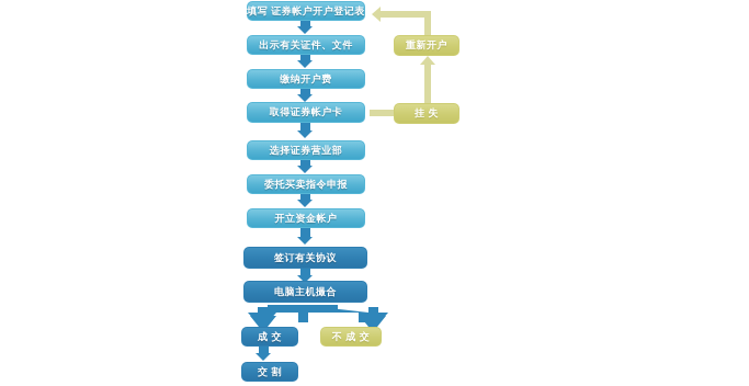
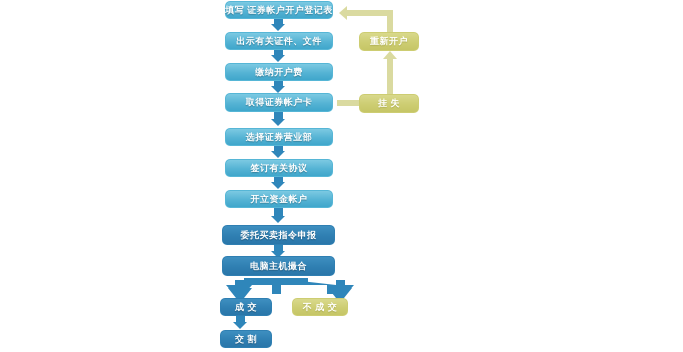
  填写 证券帐户开户登记表
  出示有关证件、文件
  缴纳开户费
  取得证券帐户卡
  选择证券营业部
- 委托买卖指令申报
+ 签订有关协议
  开立资金帐户
- 签订有关协议
+ 委托买卖指令申报
  电脑主机撮合
  成 交
  不 成 交
  交 割
  重新开户
  挂 失
